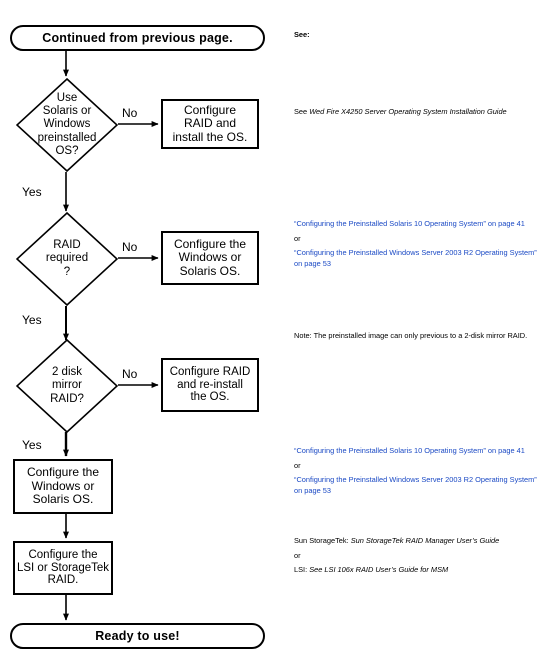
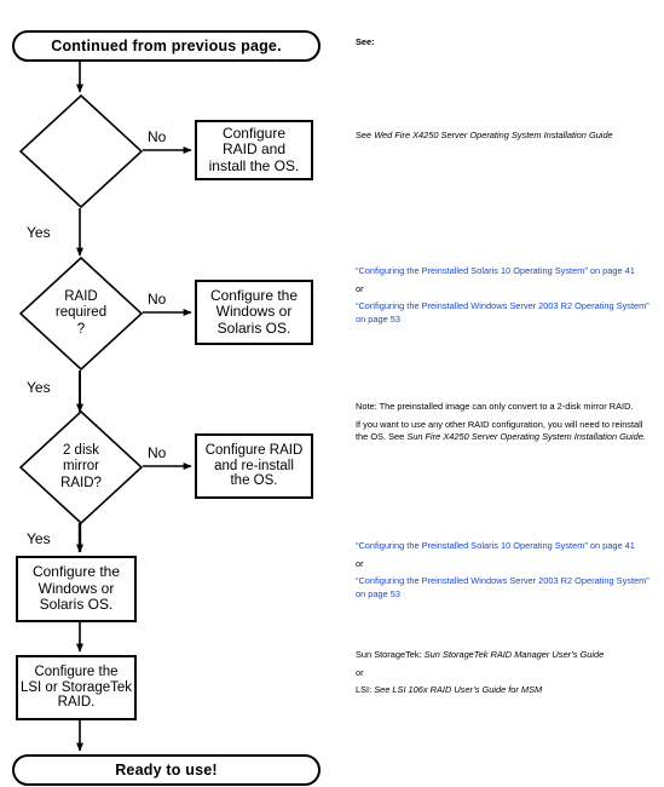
  Continued from previous page.
- Use
- Solaris or
- Windows
- preinstalled
- OS?
  No
  Yes
  Configure
  RAID and
  install the OS.
  RAID
  required
  ?
  No
  Yes
  Configure the
  Windows or
  Solaris OS.
  2 disk
  mirror
  RAID?
  No
  Yes
  Configure RAID
  and re-install
  the OS.
  Configure the
  Windows or
  Solaris OS.
  Configure the
  LSI or StorageTek
  RAID.
  Ready to use!
  See:
  See Wed Fire X4250 Server Operating System Installation Guide
  “Configuring the Preinstalled Solaris 10 Operating System” on page 41
  or
  “Configuring the Preinstalled Windows Server 2003 R2 Operating System” on page 53
- Note: The preinstalled image can only previous to a 2-disk mirror RAID.
+ Note: The preinstalled image can only convert to a 2-disk mirror RAID.
+ If you want to use any other RAID configuration, you will need to reinstall the OS. See Sun Fire X4250 Server Operating System Installation Guide.
  “Configuring the Preinstalled Solaris 10 Operating System” on page 41
  or
  “Configuring the Preinstalled Windows Server 2003 R2 Operating System” on page 53
  Sun StorageTek: Sun StorageTek RAID Manager User’s Guide
  or
  LSI: See LSI 106x RAID User’s Guide for MSM
